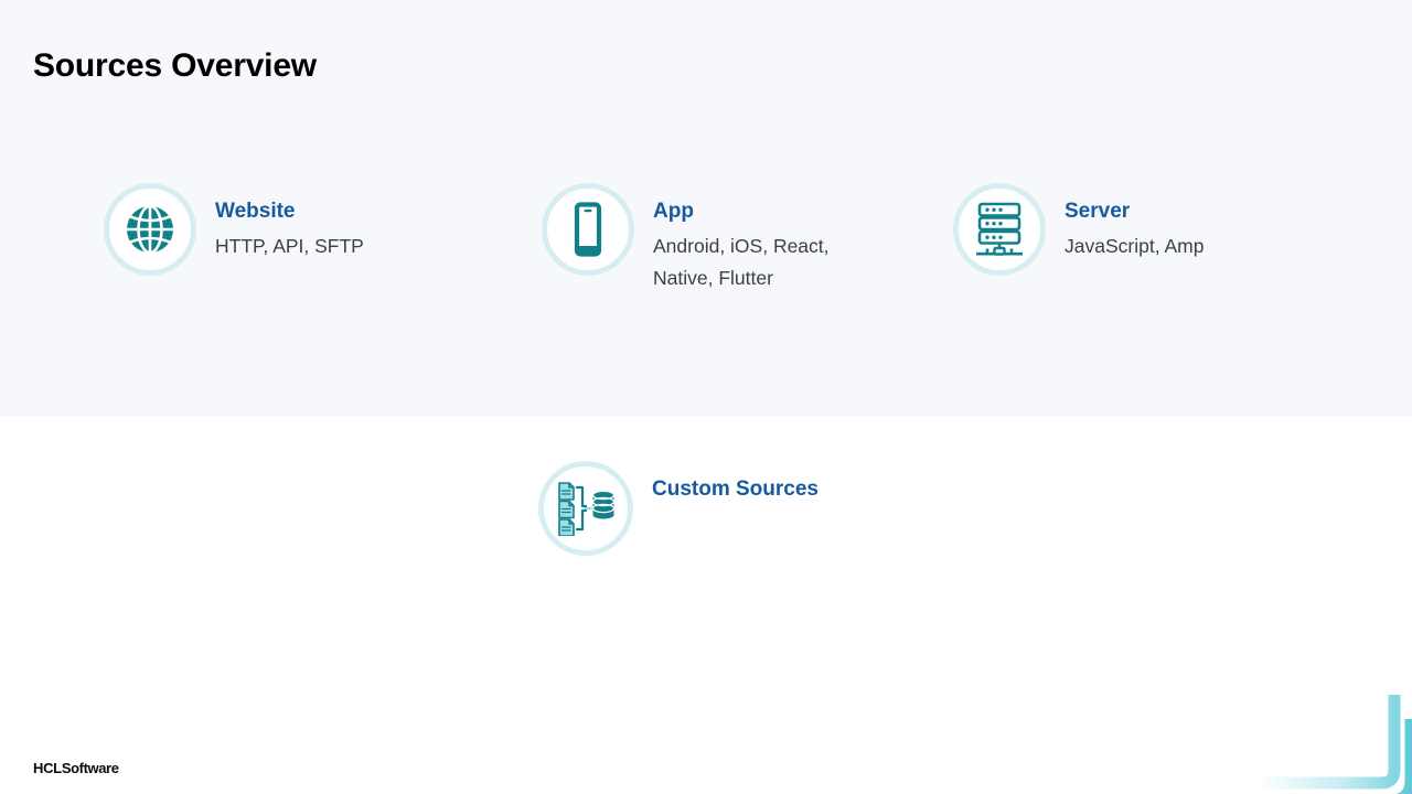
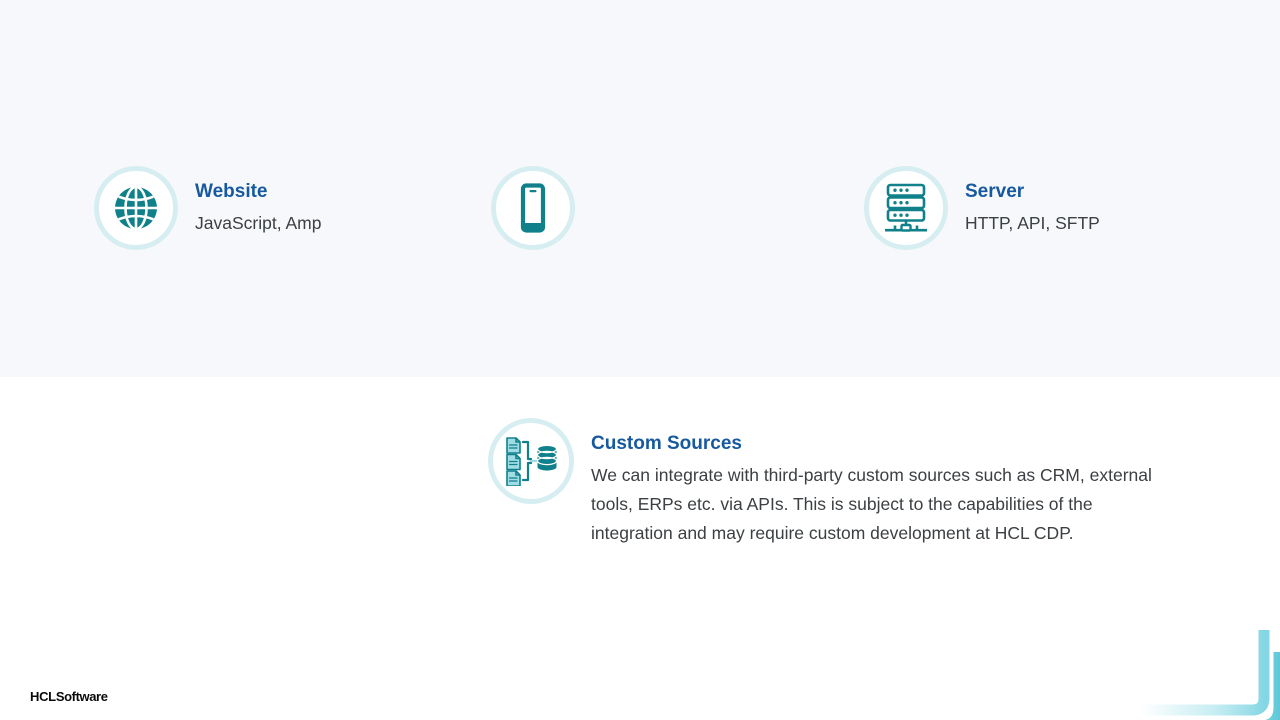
- Sources Overview
  Website
- HTTP, API, SFTP
+ JavaScript, Amp
- App
- Android, iOS, React, Native, Flutter
  Server
- JavaScript, Amp
+ HTTP, API, SFTP
  Custom Sources
+ We can integrate with third-party custom sources such as CRM, external tools, ERPs etc. via APIs. This is subject to the capabilities of the integration and may require custom development at HCL CDP.
  HCLSoftware
